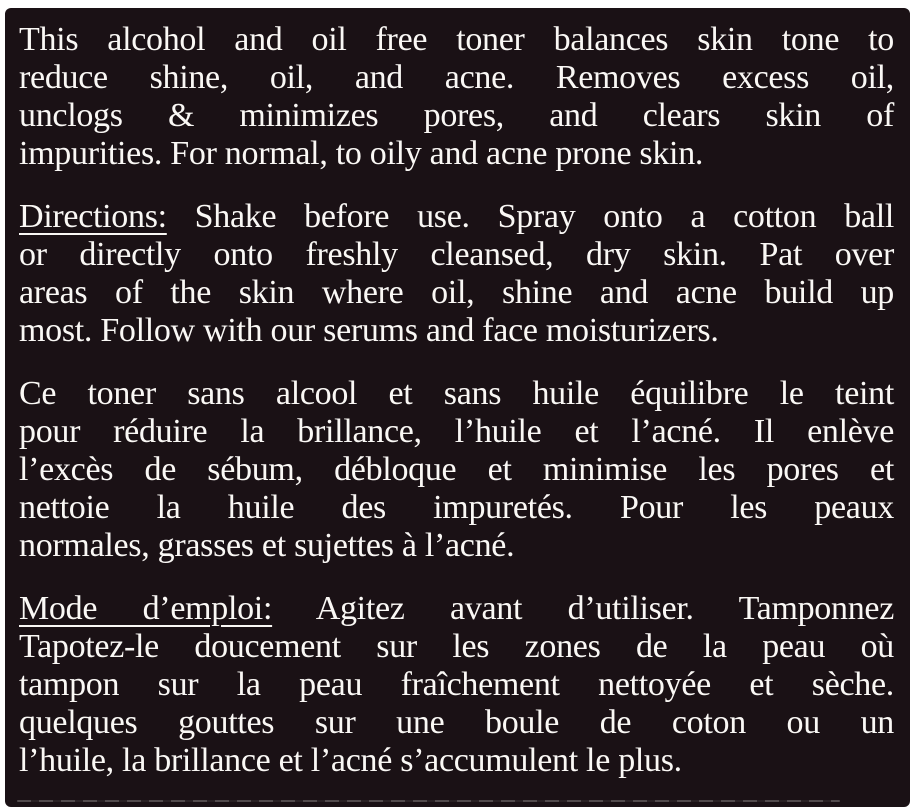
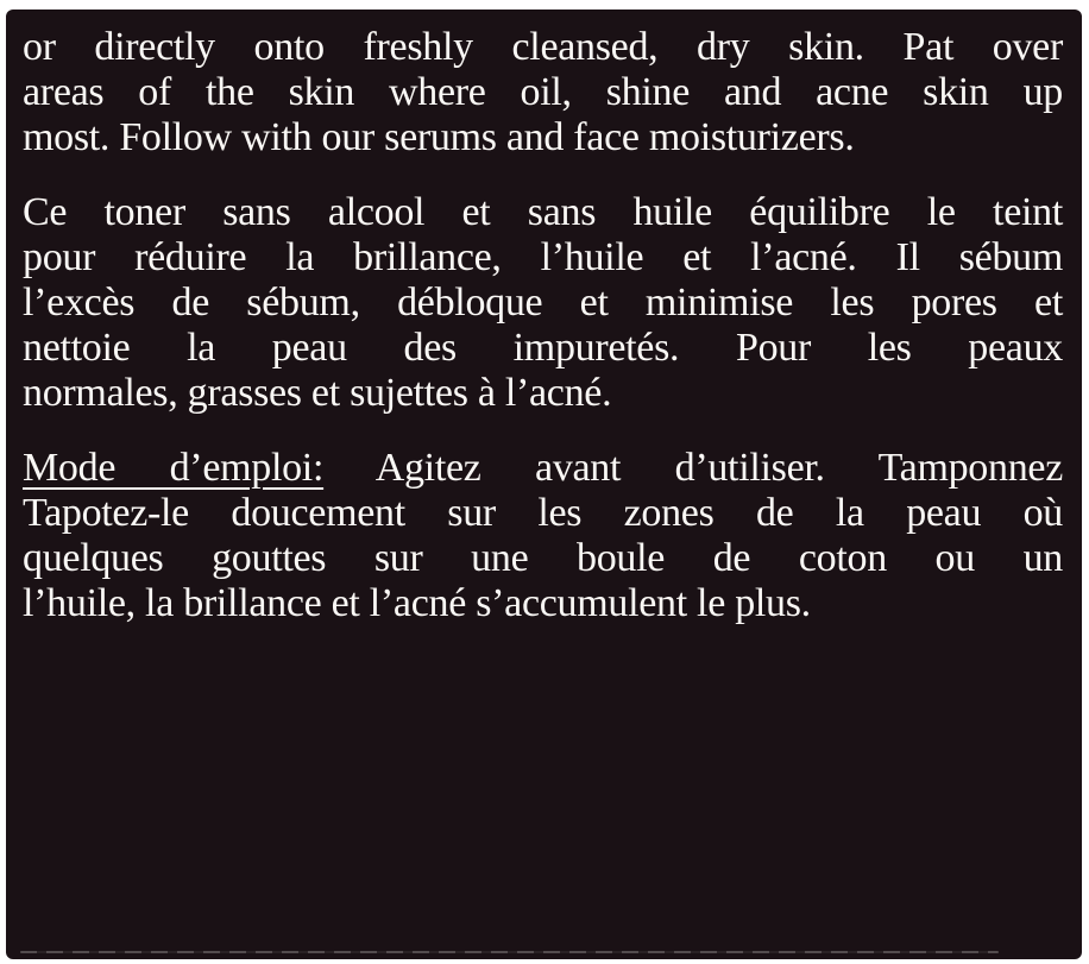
- This alcohol and oil free toner balances skin tone to
- reduce shine, oil, and acne. Removes excess oil,
- unclogs & minimizes pores, and clears skin of
- impurities. For normal, to oily and acne prone skin.
- Directions: Shake before use. Spray onto a cotton ball
  or directly onto freshly cleansed, dry skin. Pat over
- areas of the skin where oil, shine and acne build up
+ areas of the skin where oil, shine and acne skin up
  most. Follow with our serums and face moisturizers.
  Ce toner sans alcool et sans huile équilibre le teint
- pour réduire la brillance, l’huile et l’acné. Il enlève
+ pour réduire la brillance, l’huile et l’acné. Il sébum
  l’excès de sébum, débloque et minimise les pores et
- nettoie la huile des impuretés. Pour les peaux
+ nettoie la peau des impuretés. Pour les peaux
  normales, grasses et sujettes à l’acné.
  Mode d’emploi: Agitez avant d’utiliser. Tamponnez
  Tapotez-le doucement sur les zones de la peau où
- tampon sur la peau fraîchement nettoyée et sèche.
  quelques gouttes sur une boule de coton ou un
  l’huile, la brillance et l’acné s’accumulent le plus.
